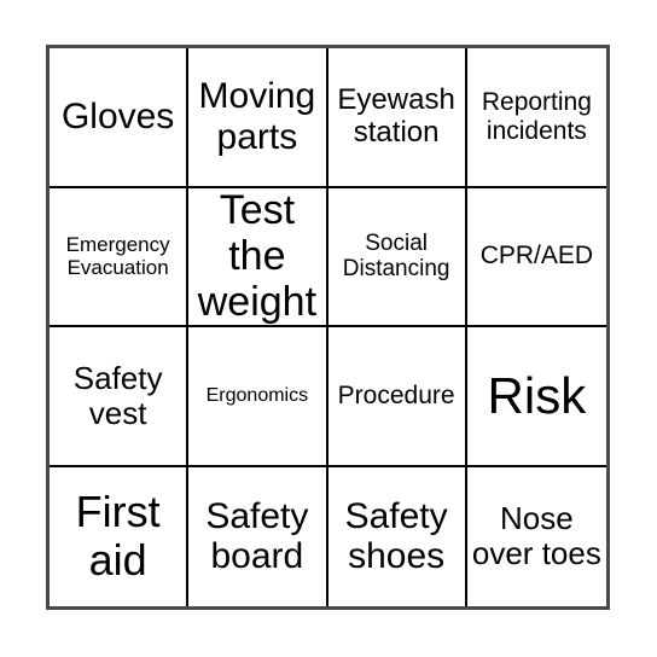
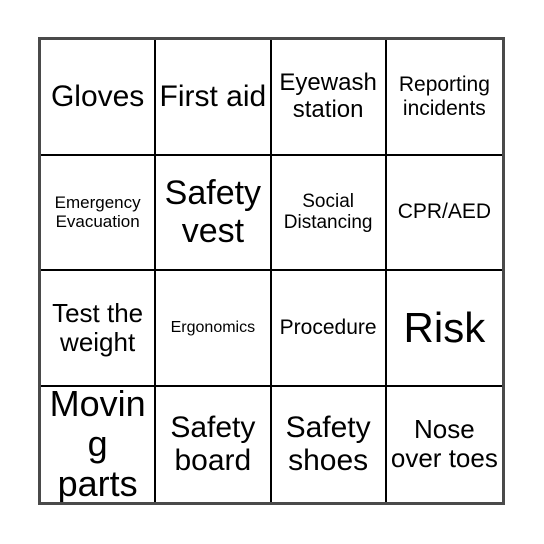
  Gloves
- Moving parts
+ First aid
  Eyewash station
  Reporting incidents
  Emergency Evacuation
- Test the weight
+ Safety vest
  Social Distancing
  CPR/AED
- Safety vest
+ Test the weight
  Ergonomics
  Procedure
  Risk
- First aid
+ Moving parts
  Safety board
  Safety shoes
  Nose over toes
